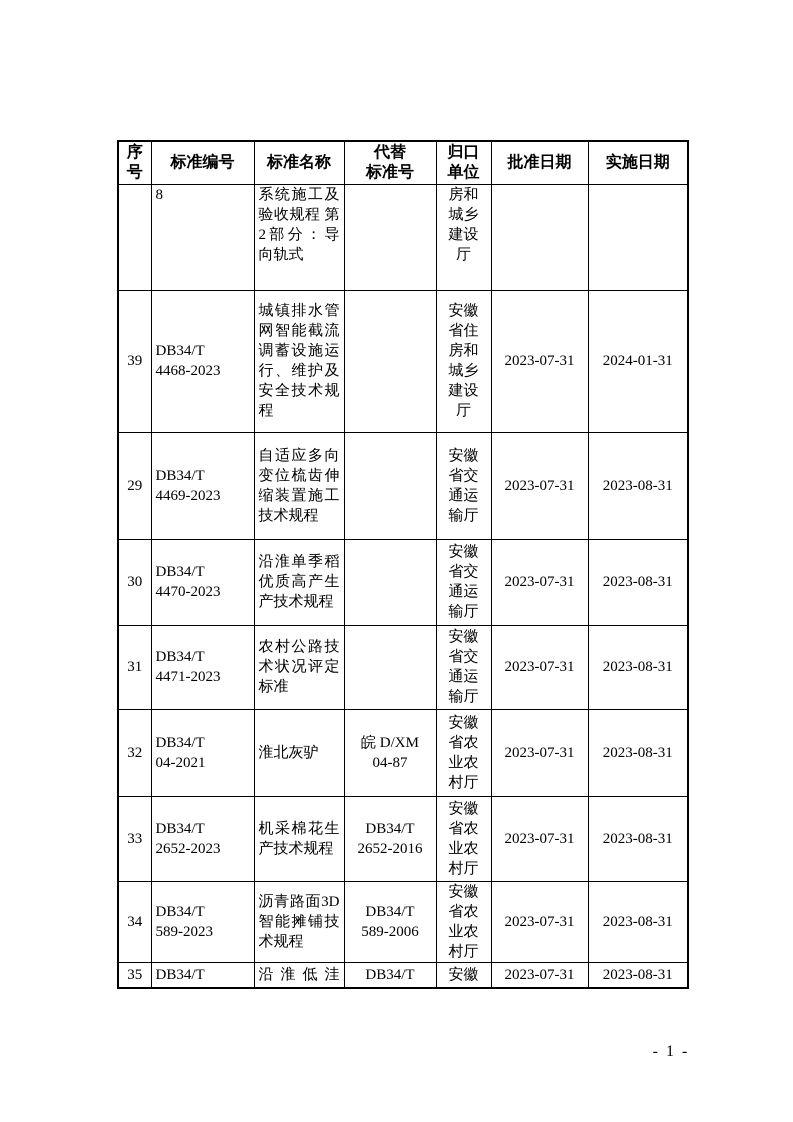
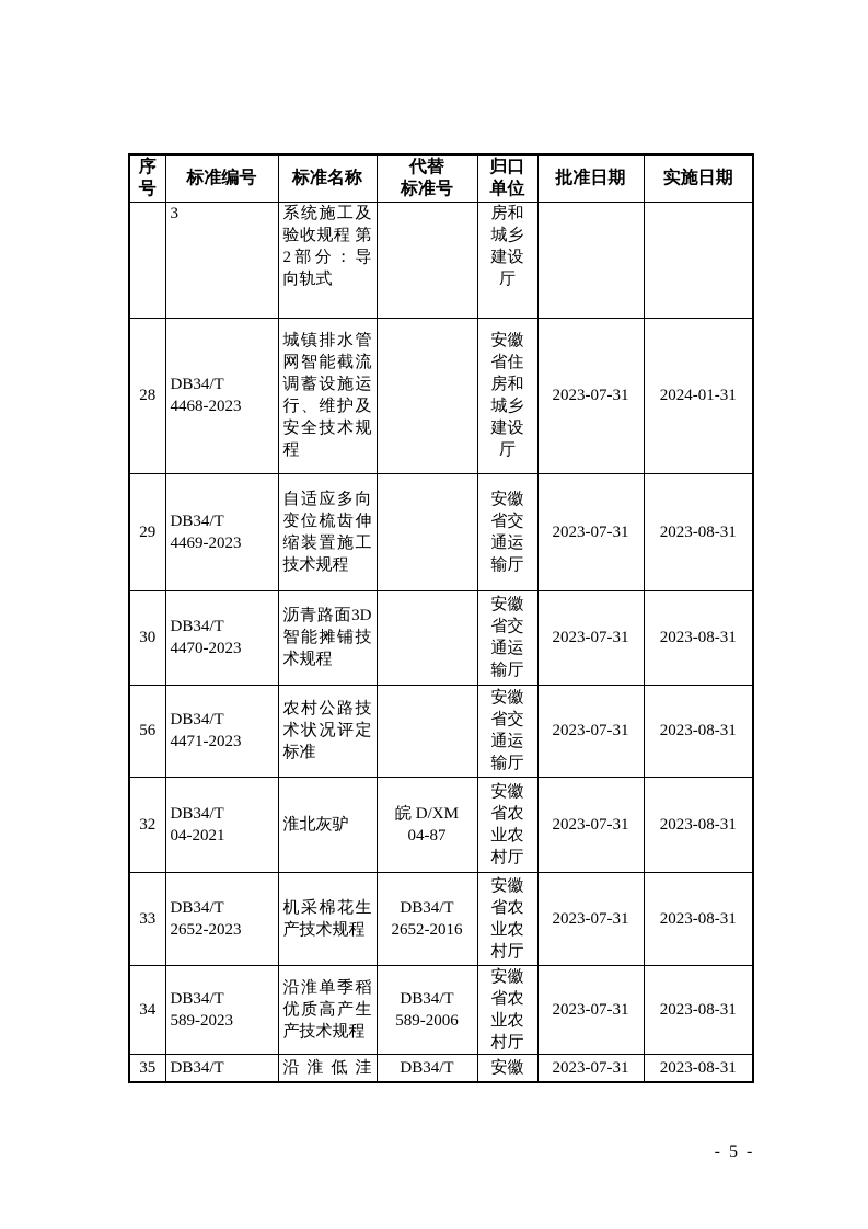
  序 号	标准编号	标准名称	代替 标准号	归口 单位	批准日期	实施日期
- 	8	系统施工及验收规程 第2部分：导向轨式		房和 城乡 建设 厅
+ 	3	系统施工及验收规程 第2部分：导向轨式		房和 城乡 建设 厅
- 39	DB34/T 4468-2023	城镇排水管网智能截流调蓄设施运行、维护及安全技术规程		安徽 省住 房和 城乡 建设 厅	2023-07-31	2024-01-31
+ 28	DB34/T 4468-2023	城镇排水管网智能截流调蓄设施运行、维护及安全技术规程		安徽 省住 房和 城乡 建设 厅	2023-07-31	2024-01-31
  29	DB34/T 4469-2023	自适应多向变位梳齿伸缩装置施工技术规程		安徽 省交 通运 输厅	2023-07-31	2023-08-31
- 30	DB34/T 4470-2023	沿淮单季稻优质高产生产技术规程		安徽 省交 通运 输厅	2023-07-31	2023-08-31
+ 30	DB34/T 4470-2023	沥青路面3D智能摊铺技术规程		安徽 省交 通运 输厅	2023-07-31	2023-08-31
- 31	DB34/T 4471-2023	农村公路技术状况评定标准		安徽 省交 通运 输厅	2023-07-31	2023-08-31
+ 56	DB34/T 4471-2023	农村公路技术状况评定标准		安徽 省交 通运 输厅	2023-07-31	2023-08-31
  32	DB34/T 04-2021	淮北灰驴	皖 D/XM 04-87	安徽 省农 业农 村厅	2023-07-31	2023-08-31
  33	DB34/T 2652-2023	机采棉花生产技术规程	DB34/T 2652-2016	安徽 省农 业农 村厅	2023-07-31	2023-08-31
- 34	DB34/T 589-2023	沥青路面3D智能摊铺技术规程	DB34/T 589-2006	安徽 省农 业农 村厅	2023-07-31	2023-08-31
+ 34	DB34/T 589-2023	沿淮单季稻优质高产生产技术规程	DB34/T 589-2006	安徽 省农 业农 村厅	2023-07-31	2023-08-31
  35	DB34/T	沿淮低洼	DB34/T	安徽	2023-07-31	2023-08-31
- - 1 -
+ - 5 -
